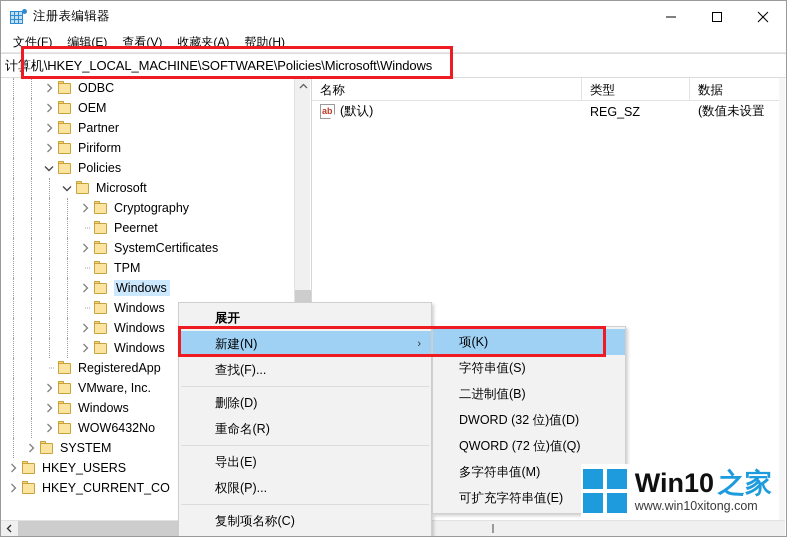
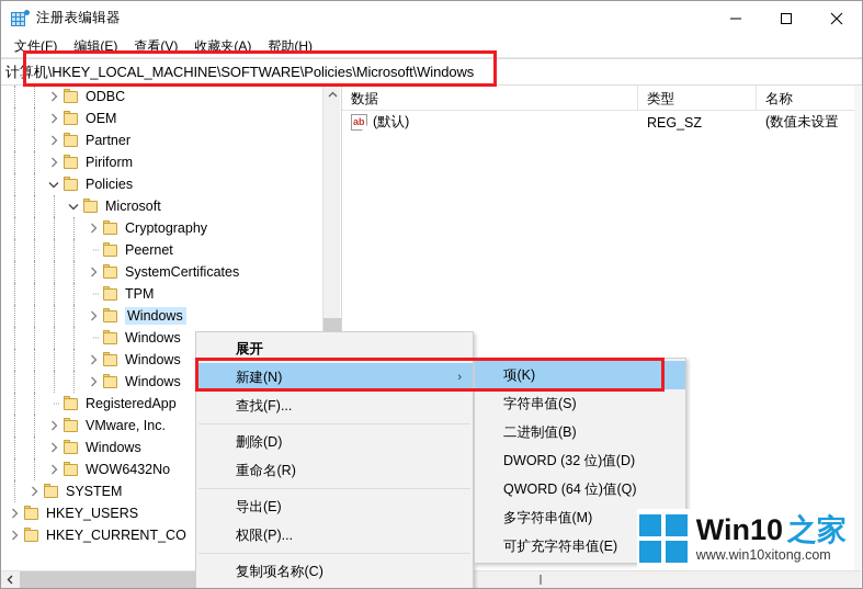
  注册表编辑器
  文件(F)
  编辑(E)
  查看(V)
  收藏夹(A)
  帮助(H)
  计算机\HKEY_LOCAL_MACHINE\SOFTWARE\Policies\Microsoft\Windows
  ODBC
  OEM
  Partner
  Piriform
  Policies
  Microsoft
  Cryptography
  Peernet
  SystemCertificates
  TPM
  Windows
  Windows
  Windows
  Windows
  RegisteredApp
  VMware, Inc.
  Windows
  WOW6432No
  SYSTEM
  HKEY_USERS
  HKEY_CURRENT_CO
- 名称
+ 数据
  类型
- 数据
+ 名称
  ab
  (默认)
  REG_SZ
  (数值未设置
  展开
  新建(N)
  ›
  查找(F)...
  删除(D)
  重命名(R)
  导出(E)
  权限(P)...
  复制项名称(C)
  项(K)
  字符串值(S)
  二进制值(B)
  DWORD (32 位)值(D)
- QWORD (72 位)值(Q)
+ QWORD (64 位)值(Q)
  多字符串值(M)
  可扩充字符串值(E)
  Win10 之家
  www.win10xitong.com
